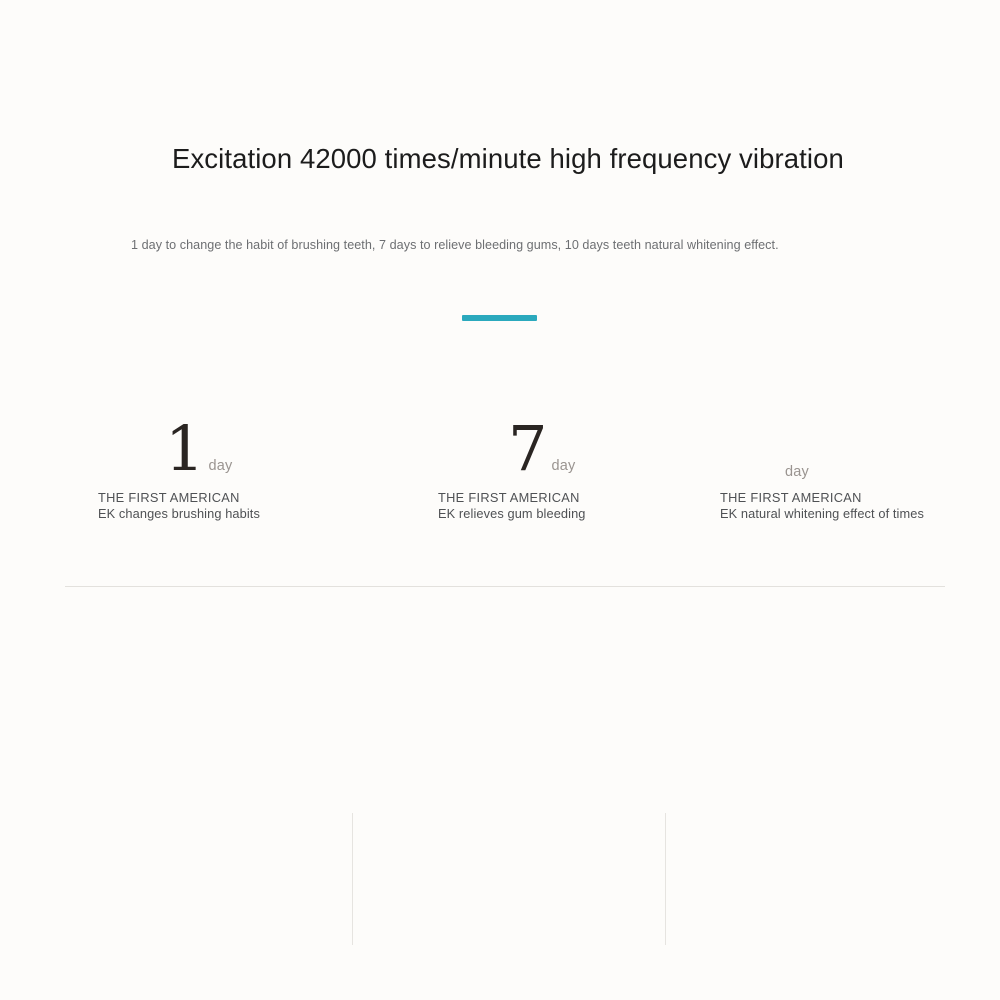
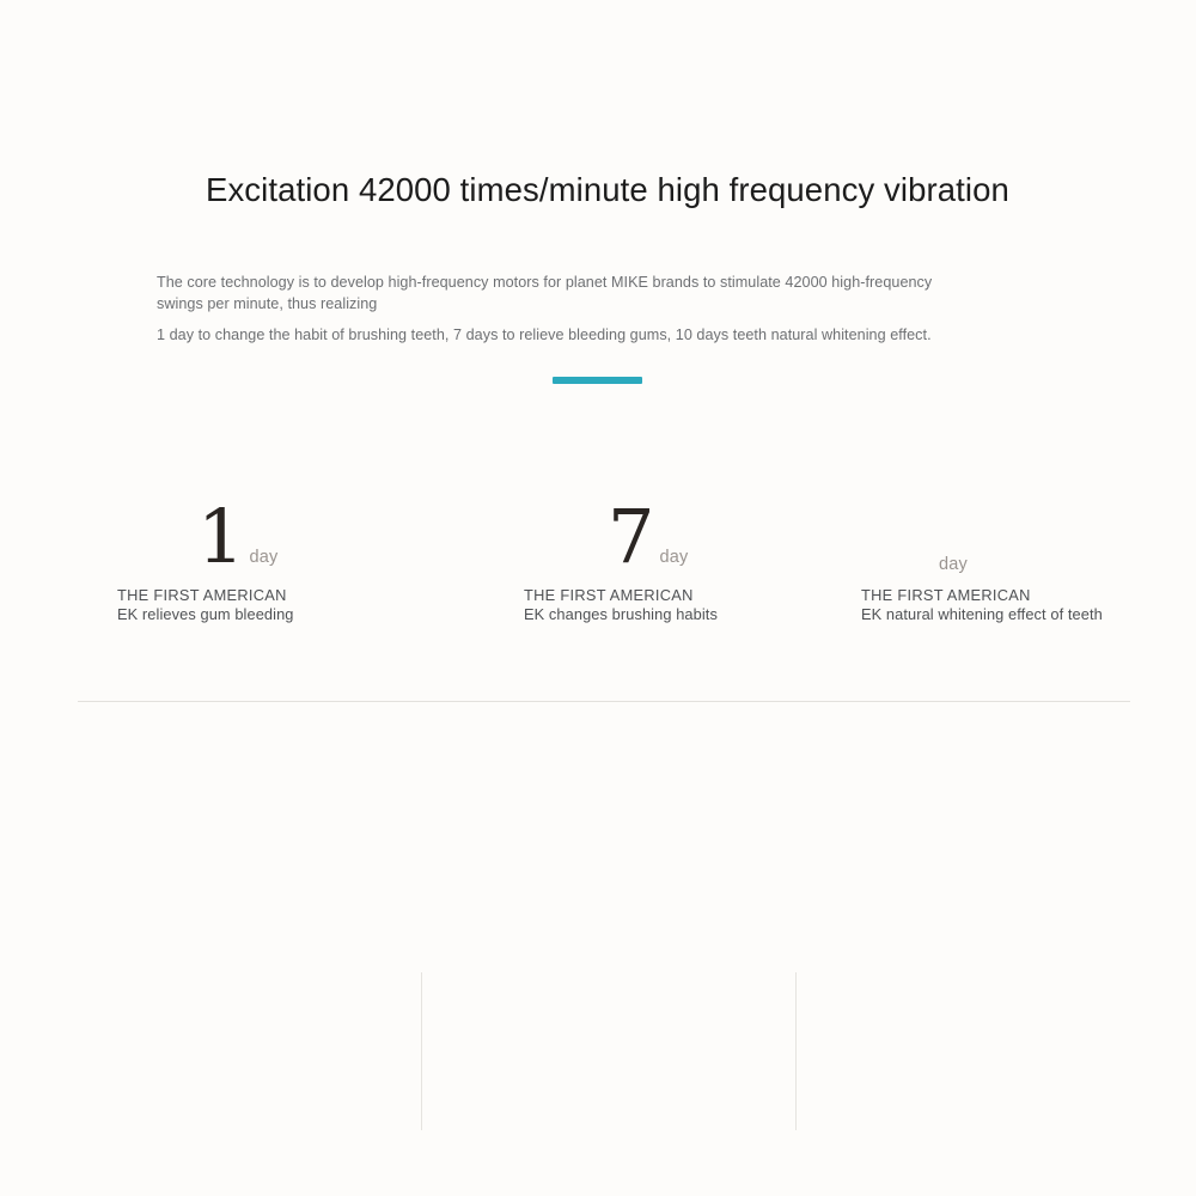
  Excitation 42000 times/minute high frequency vibration
+ The core technology is to develop high-frequency motors for planet MIKE brands to stimulate 42000 high-frequency swings per minute, thus realizing
  1 day to change the habit of brushing teeth, 7 days to relieve bleeding gums, 10 days teeth natural whitening effect.
  1
  day
  THE FIRST AMERICAN
- EK changes brushing habits
+ EK relieves gum bleeding
  7
  day
  THE FIRST AMERICAN
- EK relieves gum bleeding
+ EK changes brushing habits
  day
  THE FIRST AMERICAN
- EK natural whitening effect of times
+ EK natural whitening effect of teeth
